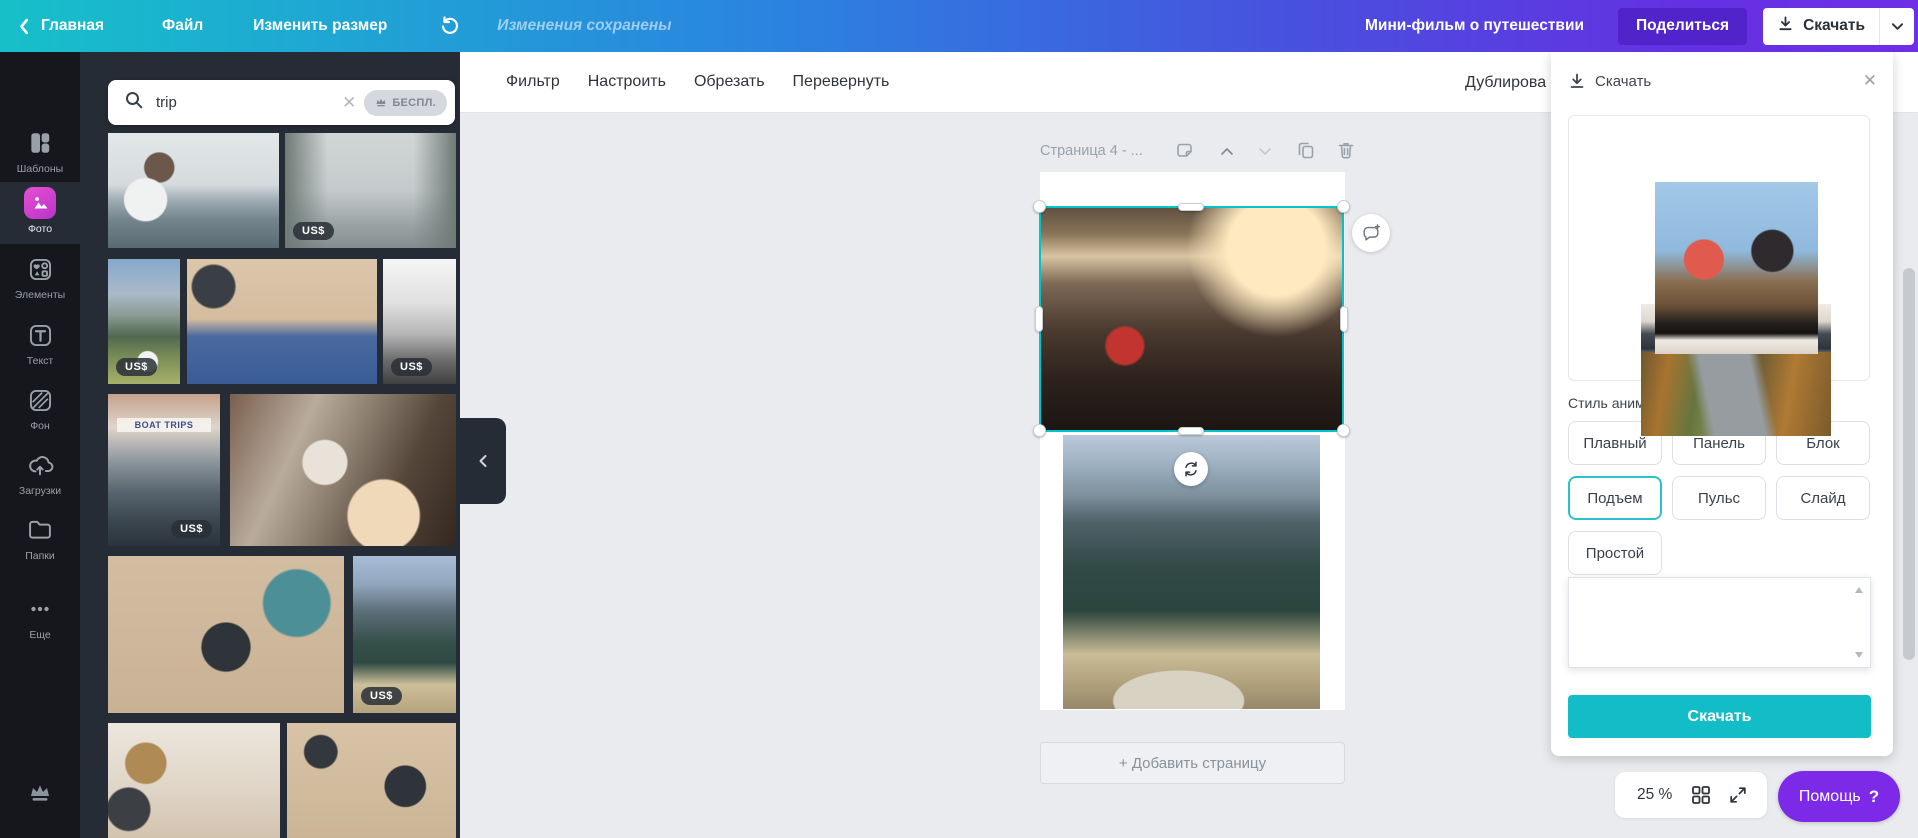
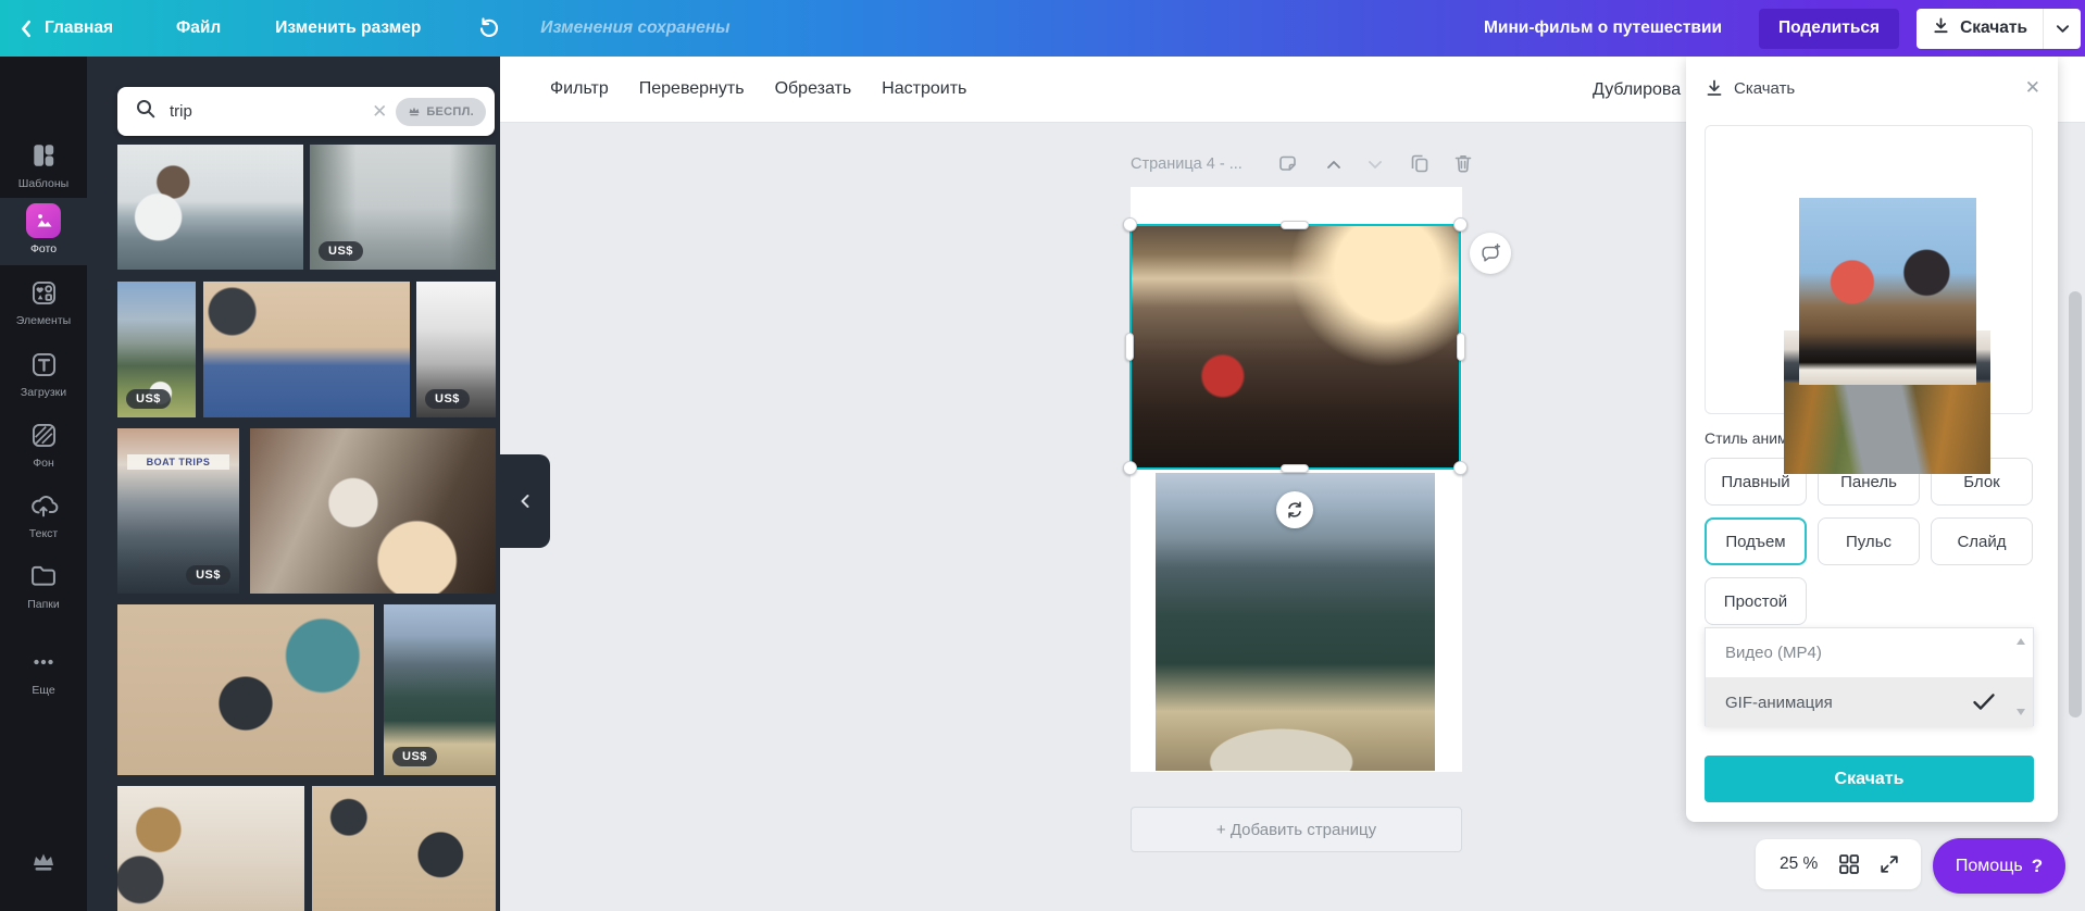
  Главная
  Файл
  Изменить размер
  Изменения сохранены
  Мини-фильм о путешествии
  Поделиться
  Скачать
  Шаблоны
  Фото
  Элементы
- Текст
+ Загрузки
  Фон
- Загрузки
+ Текст
  Папки
  Еще
  trip
  ✕
  БЕСПЛ.
  US$
  US$
  US$
  BOAT TRIPS
  US$
  US$
  Фильтр
- Настроить
+ Перевернуть
  Обрезать
- Перевернуть
+ Настроить
  Дублирова
  Страница 4 - ...
  + Добавить страницу
  Скачать
  ✕
  Плавный
  Панель
  Блок
  Подъем
  Пульс
  Слайд
  Простой
+ Видео (MP4)
+ GIF-анимация
  Скачать
  25 %
  Помощь
  ?
